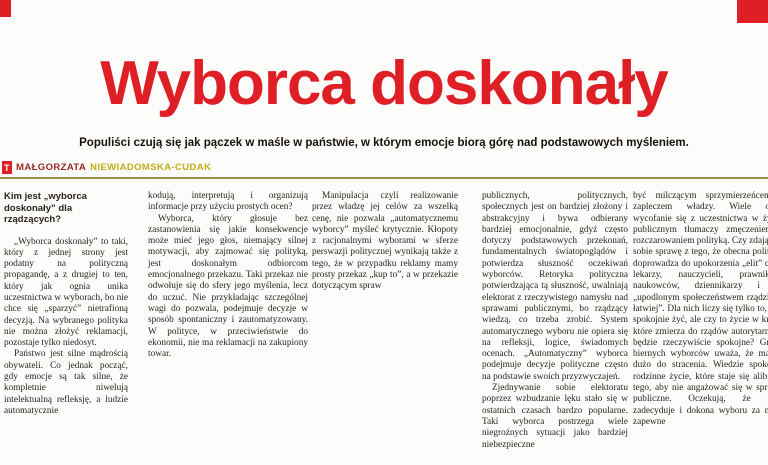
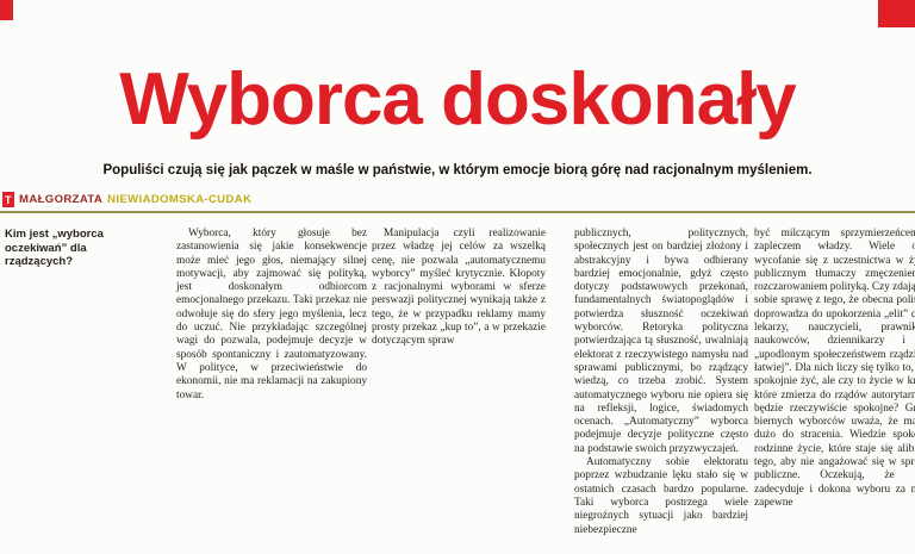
  Wyborca doskonały
- Populiści czują się jak pączek w maśle w państwie, w którym emocje biorą górę nad podstawowych myśleniem.
+ Populiści czują się jak pączek w maśle w państwie, w którym emocje biorą górę nad racjonalnym myśleniem.
  T
  MAŁGORZATA
  NIEWIADOMSKA-CUDAK
- Kim jest „wyborca doskonały” dla rządzących?
+ Kim jest „wyborca oczekiwań” dla rządzących?
- „Wyborca doskonały” to taki, który z jednej strony jest podatny na polityczną propagandę, a z drugiej to ten, który jak ognia unika uczestnictwa w wyborach, bo nie chce się „sparzyć” nietrafioną decyzją. Na wybranego polityka nie można złożyć reklamacji, pozostaje tylko niedosyt.
- Państwo jest silne mądrością obywateli. Co jednak począć, gdy emocje są tak silne, że kompletnie niwelują intelektualną refleksję, a ludzie automatycznie
- kodują, interpretują i organizują informacje przy użyciu prostych ocen?
  Wyborca, który głosuje bez zastanowienia się jakie konsekwencje może mieć jego głos, niemający silnej motywacji, aby zajmować się polityką, jest doskonałym odbiorcom emocjonalnego przekazu. Taki przekaz nie odwołuje się do sfery jego myślenia, lecz do uczuć. Nie przykładając szczególnej wagi do pozwala, podejmuje decyzje w sposób spontaniczny i zautomatyzowany. W polityce, w przeciwieństwie do ekonomii, nie ma reklamacji na zakupiony towar.
  Manipulacja czyli realizowanie przez władzę jej celów za wszelką cenę, nie pozwala „automatycznemu wyborcy” myśleć krytycznie. Kłopoty z racjonalnymi wyborami w sferze perswazji politycznej wynikają także z tego, że w przypadku reklamy mamy prosty przekaz „kup to”, a w przekazie dotyczącym spraw
  publicznych, politycznych, społecznych jest on bardziej złożony i abstrakcyjny i bywa odbierany bardziej emocjonalnie, gdyż często dotyczy podstawowych przekonań, fundamentalnych światopoglądów i potwierdza słuszność oczekiwań wyborców. Retoryka polityczna potwierdzająca tą słuszność, uwalniają elektorat z rzeczywistego namysłu nad sprawami publicznymi, bo rządzący wiedzą, co trzeba zrobić. System automatycznego wyboru nie opiera się na refleksji, logice, świadomych ocenach. „Automatyczny” wyborca podejmuje decyzje polityczne często na podstawie swoich przyzwyczajeń.
- Zjednywanie sobie elektoratu poprzez wzbudzanie lęku stało się w ostatnich czasach bardzo popularne. Taki wyborca postrzega wiele niegroźnych sytuacji jako bardziej niebezpieczne
+ Automatyczny sobie elektoratu poprzez wzbudzanie lęku stało się w ostatnich czasach bardzo popularne. Taki wyborca postrzega wiele niegroźnych sytuacji jako bardziej niebezpieczne
  być milczącym sprzymierzeńce zapleczem władzy. Wiele wycofanie się z uczestnictwa w ż publicznym tłumaczy zmęczenie rozczarowaniem polityką. Czy zdają sobie sprawę z tego, że obecna poli doprowadza do upokorzenia „elit” c lekarzy, nauczycieli, prawni naukowców, dziennikarzy i „upodlonym społeczeństwem rządz łatwiej”. Dla nich liczy się tylko to, spokojnie żyć, ale czy to życie w k które zmierza do rządów autorytarn będzie rzeczywiście spokojne? G biernych wyborców uważa, że m dużo do stracenia. Wiedzie spok rodzinne życie, które staje się alib tego, aby nie angażować się w spr publiczne. Oczekują, że zadecyduje i dokona wyboru za n zapewne
